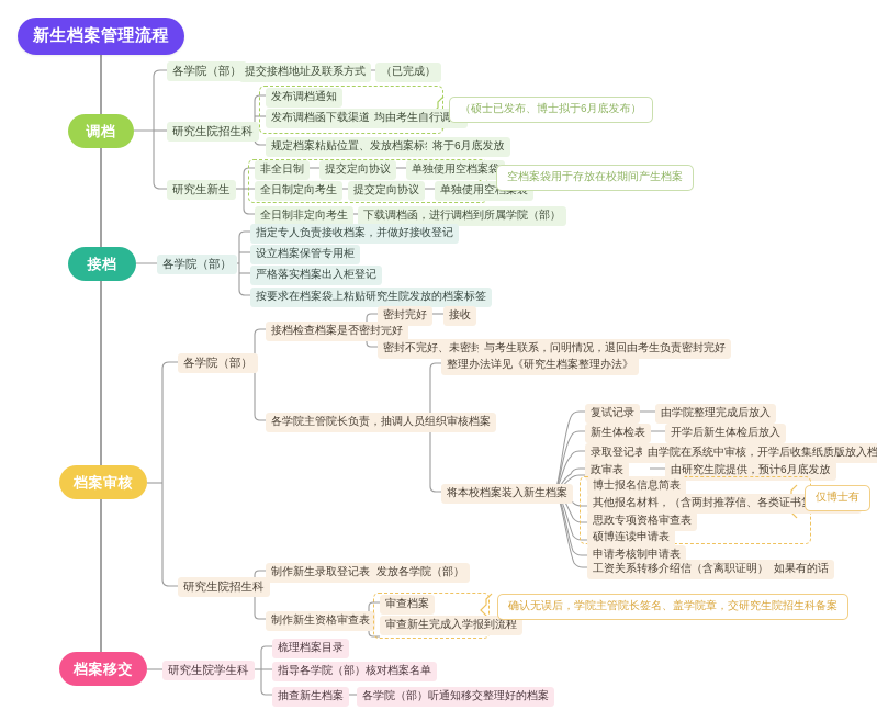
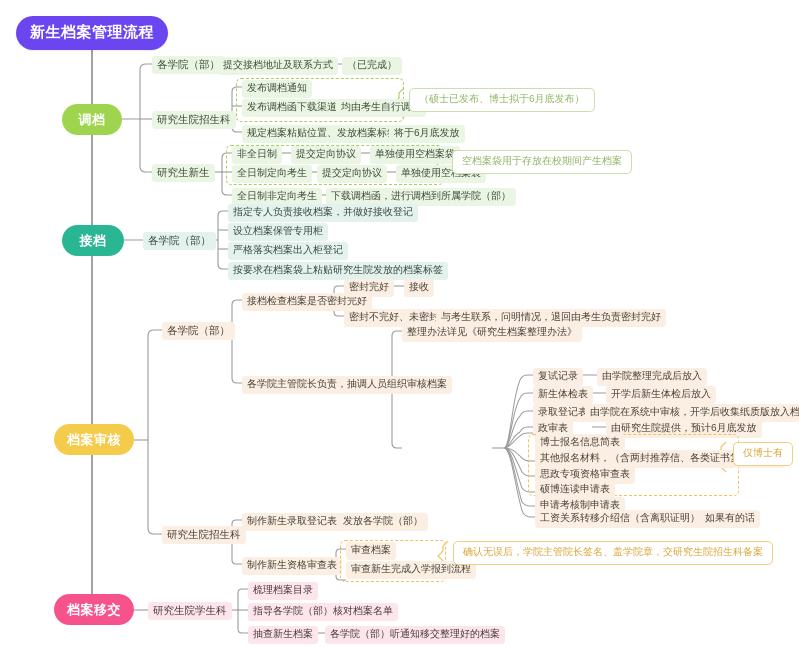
  新生档案管理流程
  调档
  接档
  档案审核
  档案移交
  各学院（部）
  提交接档地址及联系方式
  （已完成）
  研究生院招生科
  发布调档通知
  发布调档函下载渠道
  均由考生自行调
  规定档案粘贴位置、发放档案标
  将于6月底发放
  （硕士已发布、博士拟于6月底发布）
  研究生新生
  非全日制
  提交定向协议
  单独使用空档案袋
  全日制定向考生
  提交定向协议
  全日制非定向考生
  下载调档函，进行调档到所属学院（部）
  空档案袋用于存放在校期间产生档案
  各学院（部）
  指定专人负责接收档案，并做好接收登记
  设立档案保管专用柜
  严格落实档案出入柜登记
  按要求在档案袋上粘贴研究生院发放的档案标签
  各学院（部）
  接档检查档案是否密封完好
  密封完好
  接收
  密封不完好、未密封
  与考生联系，问明情况，退回由考生负责密封完好
  各学院主管院长负责，抽调人员组织审核档案
  整理办法详见《研究生档案整理办法》
- 将本校档案装入新生档案
  复试记录
  由学院整理完成后放入
  新生体检表
  开学后新生体检后放入
  录取登记表
  由学院在系统中审核，开学后收集纸质版放入档
  政审表
  由研究生院提供，预计6月底发放
  博士报名信息简表
  其他报名材料，（含两封推荐信、各类证书
  思政专项资格审查表
  硕博连读申请表
  申请考核制申请表
  仅博士有
  工资关系转移介绍信（含离职证明）
  如果有的话
  研究生院招生科
  制作新生录取登记表
  发放各学院（部）
  制作新生资格审查表
  审查档案
  审查新生完成入学报到流程
  确认无误后，学院主管院长签名、盖学院章，交研究生院招生科备案
  研究生院学生科
  梳理档案目录
  指导各学院（部）核对档案名单
  抽查新生档案
  各学院（部）听通知移交整理好的档案
